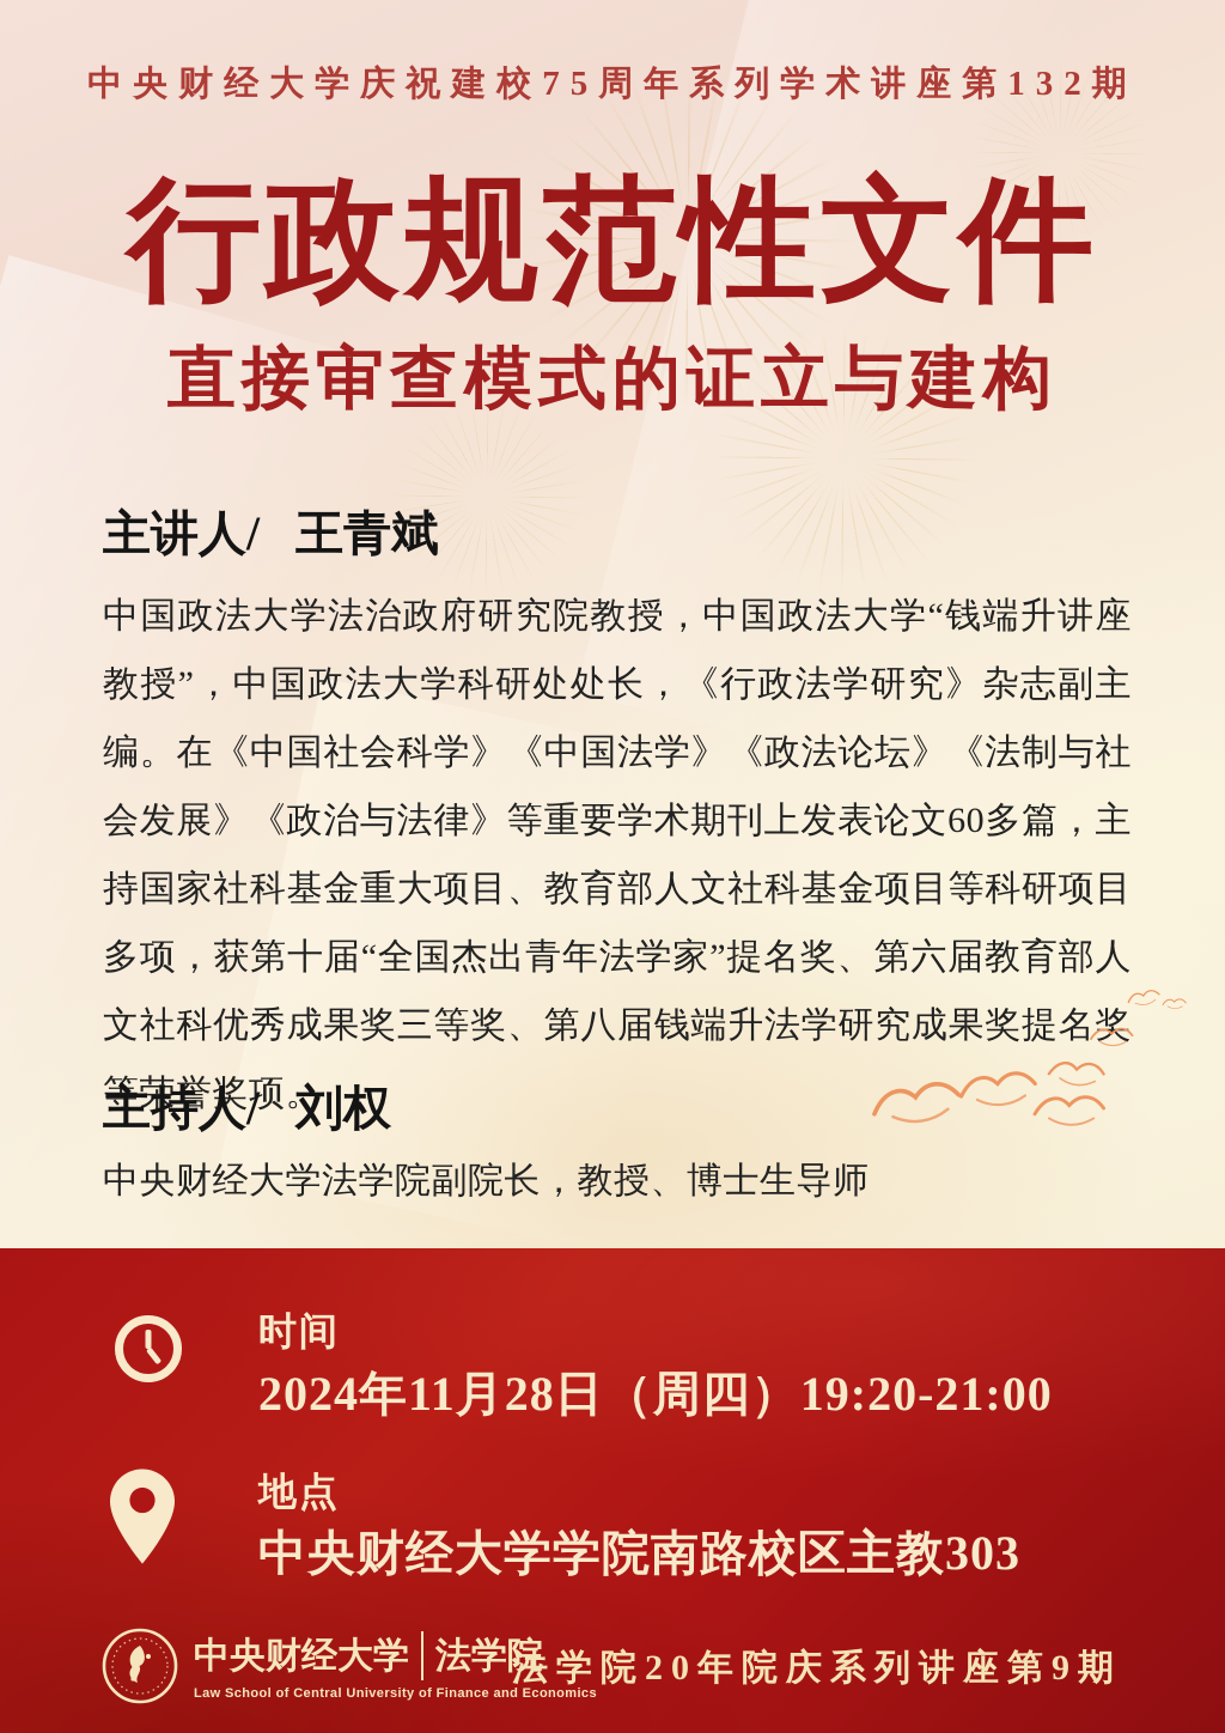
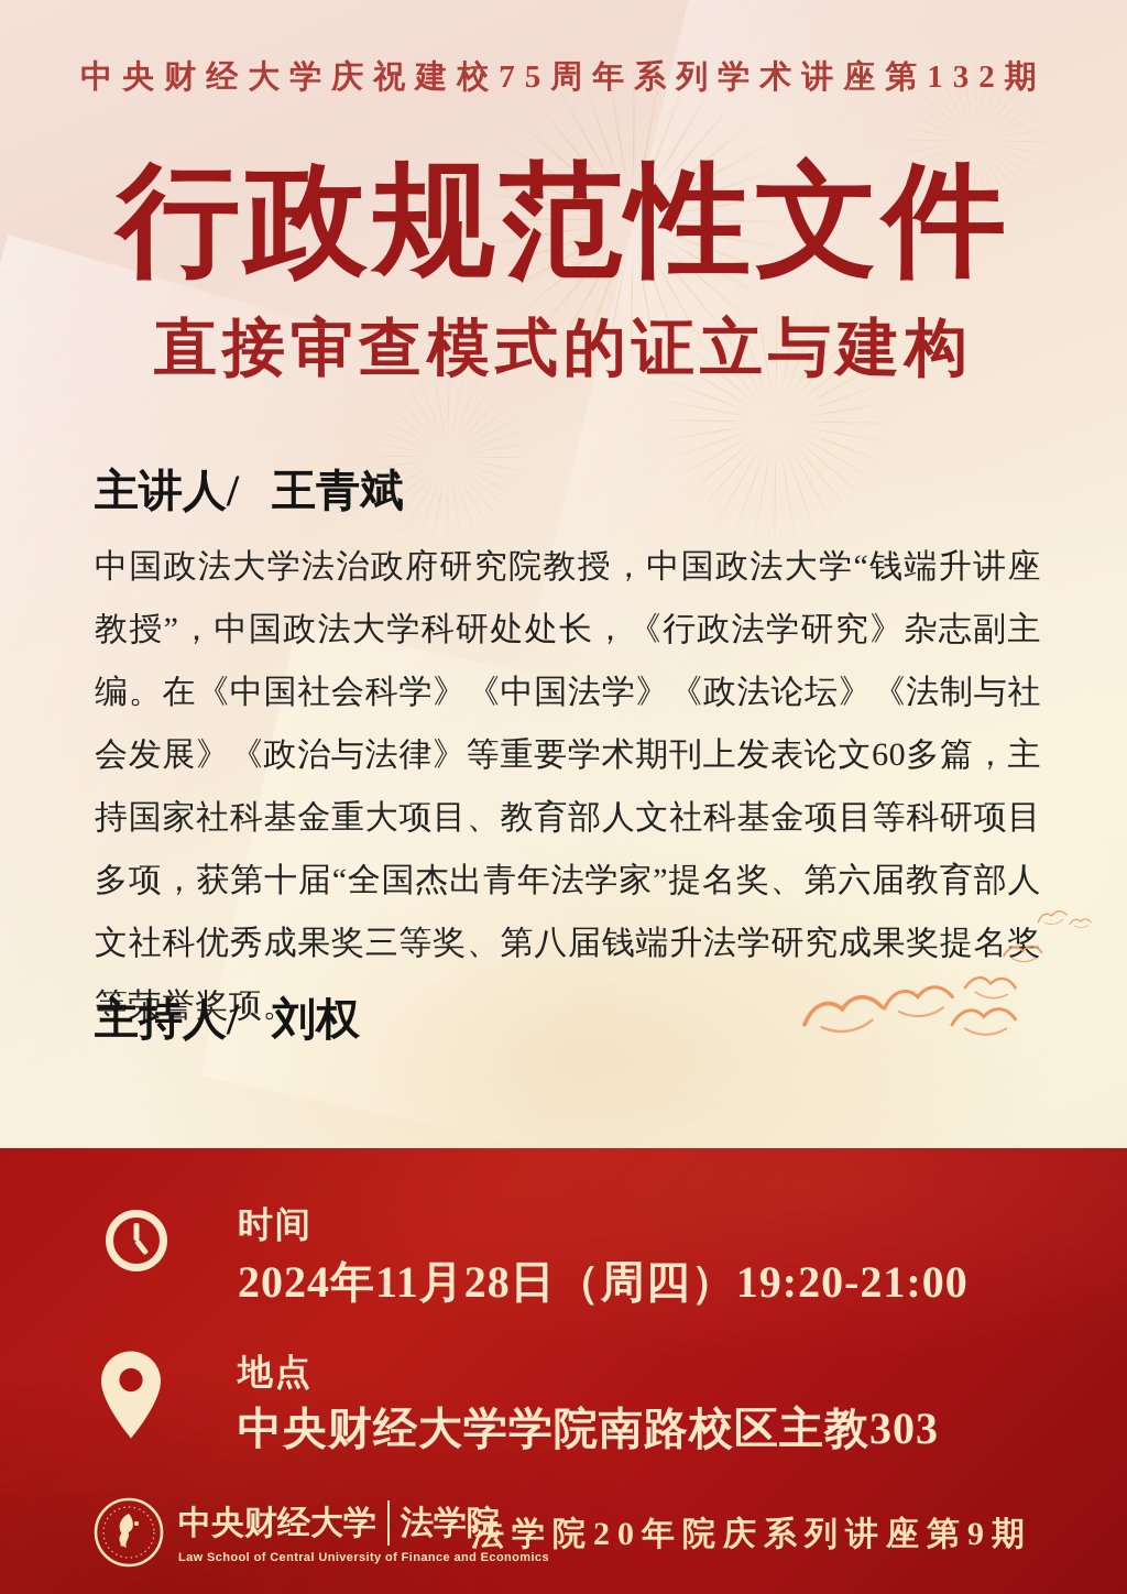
  中央财经大学庆祝建校75周年系列学术讲座第132期
  行政规范性文件
  直接审查模式的证立与建构
  主讲人/ 王青斌
  中国政法大学法治政府研究院教授，中国政法大学“钱端升讲座教授”，中国政法大学科研处处长，《行政法学研究》杂志副主编。在《中国社会科学》《中国法学》《政法论坛》《法制与社会发展》《政治与法律》等重要学术期刊上发表论文60多篇，主持国家社科基金重大项目、教育部人文社科基金项目等科研项目多项，获第十届“全国杰出青年法学家”提名奖、第六届教育部人文社科优秀成果奖三等奖、第八届钱端升法学研究成果奖提名奖等荣誉奖项。
  主持人/ 刘权
- 中央财经大学法学院副院长，教授、博士生导师
  时间
  2024年11月28日（周四）19:20-21:00
  地点
  中央财经大学学院南路校区主教303
  中央财经大学
  法学院
  Law School of Central University of Finance and Economics
  法学院20年院庆系列讲座第9期
